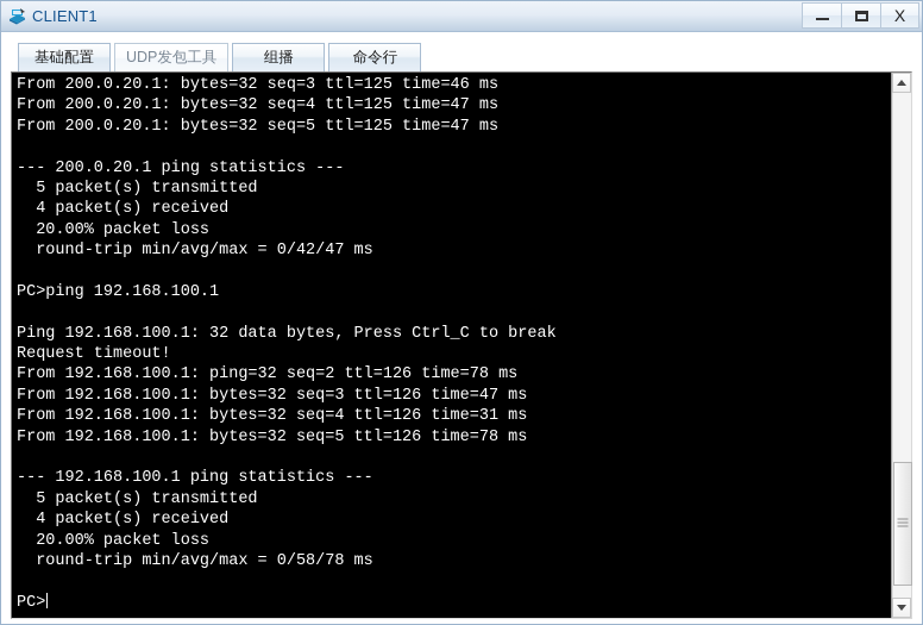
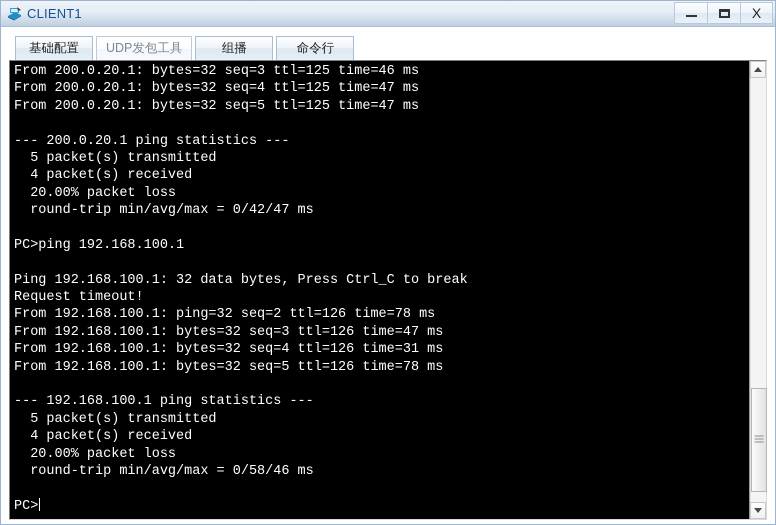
  CLIENT1
  X
  基础配置
  UDP发包工具
  组播
  命令行
  From 200.0.20.1: bytes=32 seq=3 ttl=125 time=46 ms
  From 200.0.20.1: bytes=32 seq=4 ttl=125 time=47 ms
  From 200.0.20.1: bytes=32 seq=5 ttl=125 time=47 ms
  --- 200.0.20.1 ping statistics ---
  5 packet(s) transmitted
  4 packet(s) received
  20.00% packet loss
  round-trip min/avg/max = 0/42/47 ms
  PC>ping 192.168.100.1
  Ping 192.168.100.1: 32 data bytes, Press Ctrl_C to break
  Request timeout!
  From 192.168.100.1: ping=32 seq=2 ttl=126 time=78 ms
  From 192.168.100.1: bytes=32 seq=3 ttl=126 time=47 ms
  From 192.168.100.1: bytes=32 seq=4 ttl=126 time=31 ms
  From 192.168.100.1: bytes=32 seq=5 ttl=126 time=78 ms
  --- 192.168.100.1 ping statistics ---
  5 packet(s) transmitted
  4 packet(s) received
  20.00% packet loss
- round-trip min/avg/max = 0/58/78 ms
+ round-trip min/avg/max = 0/58/46 ms
  PC>
